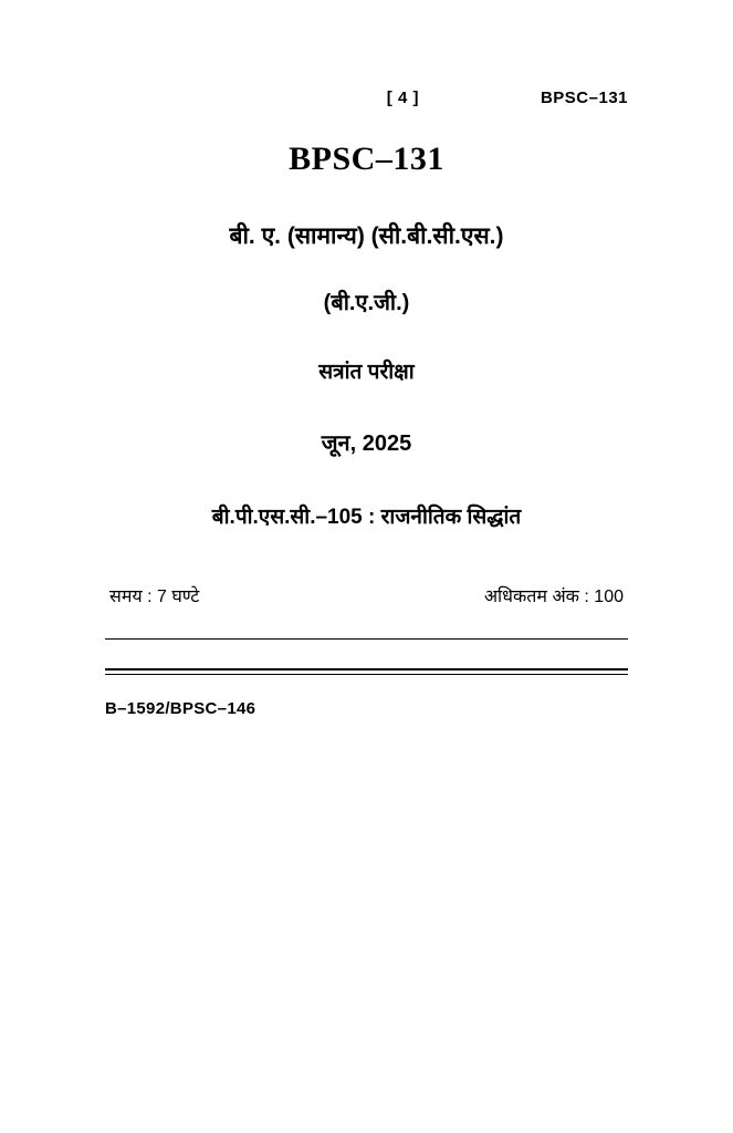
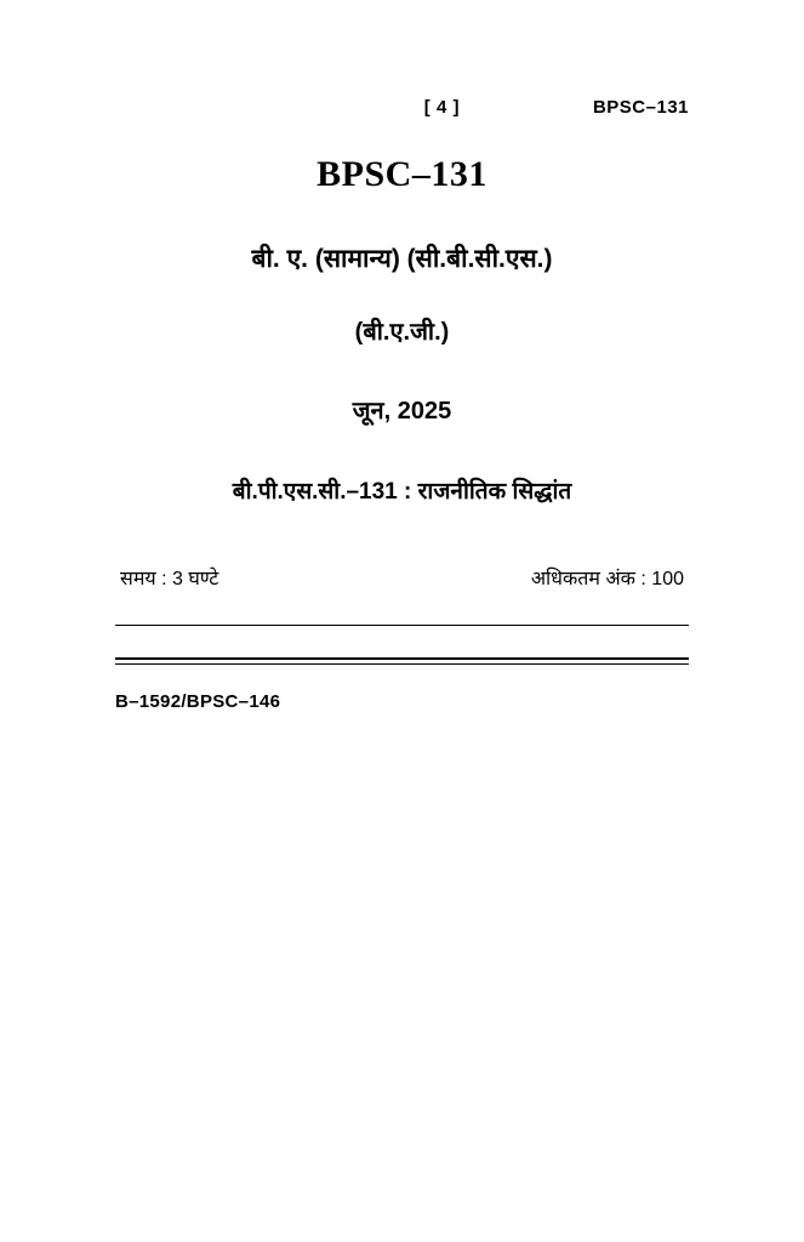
  [ 4 ]
  BPSC–131
  BPSC–131
  बी. ए. (सामान्य) (सी.बी.सी.एस.)
  (बी.ए.जी.)
- सत्रांत परीक्षा
  जून, 2025
- बी.पी.एस.सी.–105 : राजनीतिक सिद्धांत
+ बी.पी.एस.सी.–131 : राजनीतिक सिद्धांत
- समय : 7 घण्टे
+ समय : 3 घण्टे
  अधिकतम अंक : 100
  B–1592/BPSC–146
